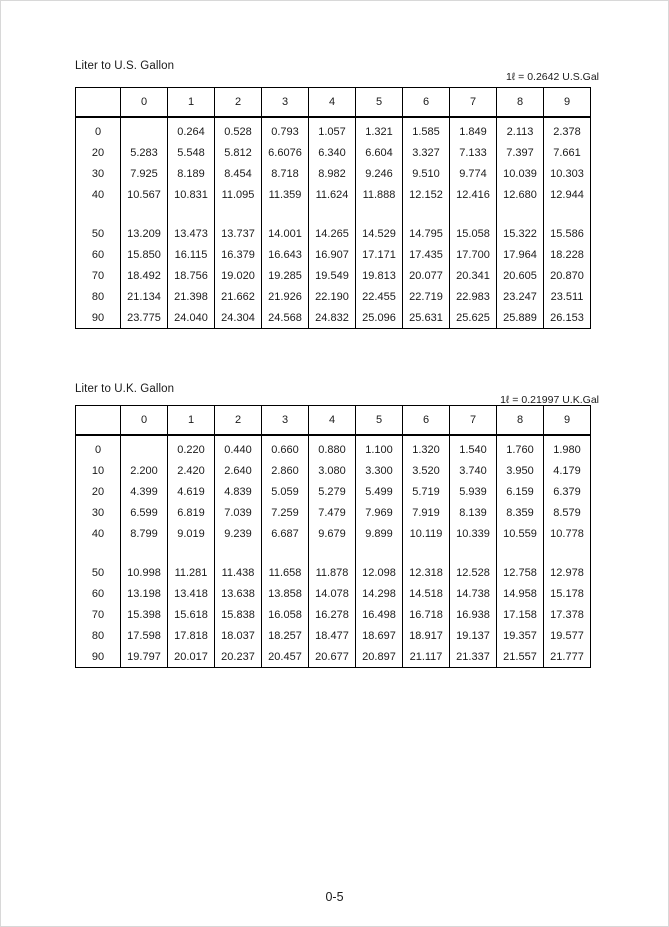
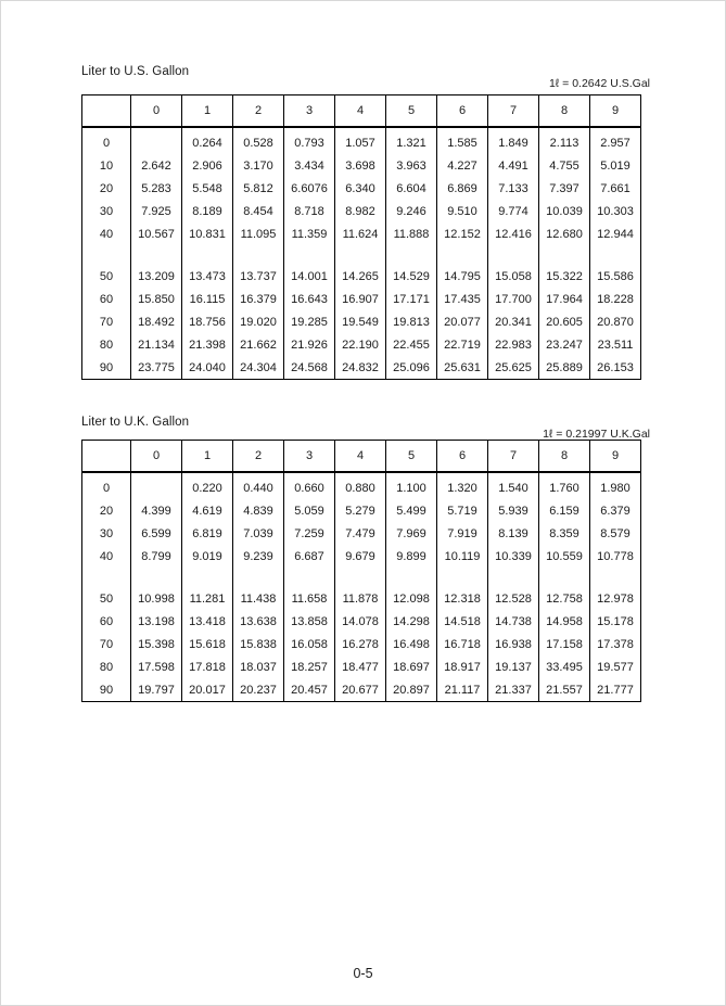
  Liter to U.S. Gallon
  1ℓ = 0.2642 U.S.Gal
  	0	1	2	3	4	5	6	7	8	9
- 0		0.264	0.528	0.793	1.057	1.321	1.585	1.849	2.113	2.378
+ 0		0.264	0.528	0.793	1.057	1.321	1.585	1.849	2.113	2.957
+ 10	2.642	2.906	3.170	3.434	3.698	3.963	4.227	4.491	4.755	5.019
- 20	5.283	5.548	5.812	6.6076	6.340	6.604	3.327	7.133	7.397	7.661
+ 20	5.283	5.548	5.812	6.6076	6.340	6.604	6.869	7.133	7.397	7.661
  30	7.925	8.189	8.454	8.718	8.982	9.246	9.510	9.774	10.039	10.303
  40	10.567	10.831	11.095	11.359	11.624	11.888	12.152	12.416	12.680	12.944
  50	13.209	13.473	13.737	14.001	14.265	14.529	14.795	15.058	15.322	15.586
  60	15.850	16.115	16.379	16.643	16.907	17.171	17.435	17.700	17.964	18.228
  70	18.492	18.756	19.020	19.285	19.549	19.813	20.077	20.341	20.605	20.870
  80	21.134	21.398	21.662	21.926	22.190	22.455	22.719	22.983	23.247	23.511
  90	23.775	24.040	24.304	24.568	24.832	25.096	25.631	25.625	25.889	26.153
  Liter to U.K. Gallon
  1ℓ = 0.21997 U.K.Gal
  	0	1	2	3	4	5	6	7	8	9
  0		0.220	0.440	0.660	0.880	1.100	1.320	1.540	1.760	1.980
- 10	2.200	2.420	2.640	2.860	3.080	3.300	3.520	3.740	3.950	4.179
  20	4.399	4.619	4.839	5.059	5.279	5.499	5.719	5.939	6.159	6.379
  30	6.599	6.819	7.039	7.259	7.479	7.969	7.919	8.139	8.359	8.579
  40	8.799	9.019	9.239	6.687	9.679	9.899	10.119	10.339	10.559	10.778
  50	10.998	11.281	11.438	11.658	11.878	12.098	12.318	12.528	12.758	12.978
  60	13.198	13.418	13.638	13.858	14.078	14.298	14.518	14.738	14.958	15.178
  70	15.398	15.618	15.838	16.058	16.278	16.498	16.718	16.938	17.158	17.378
- 80	17.598	17.818	18.037	18.257	18.477	18.697	18.917	19.137	19.357	19.577
+ 80	17.598	17.818	18.037	18.257	18.477	18.697	18.917	19.137	33.495	19.577
  90	19.797	20.017	20.237	20.457	20.677	20.897	21.117	21.337	21.557	21.777
  0-5
